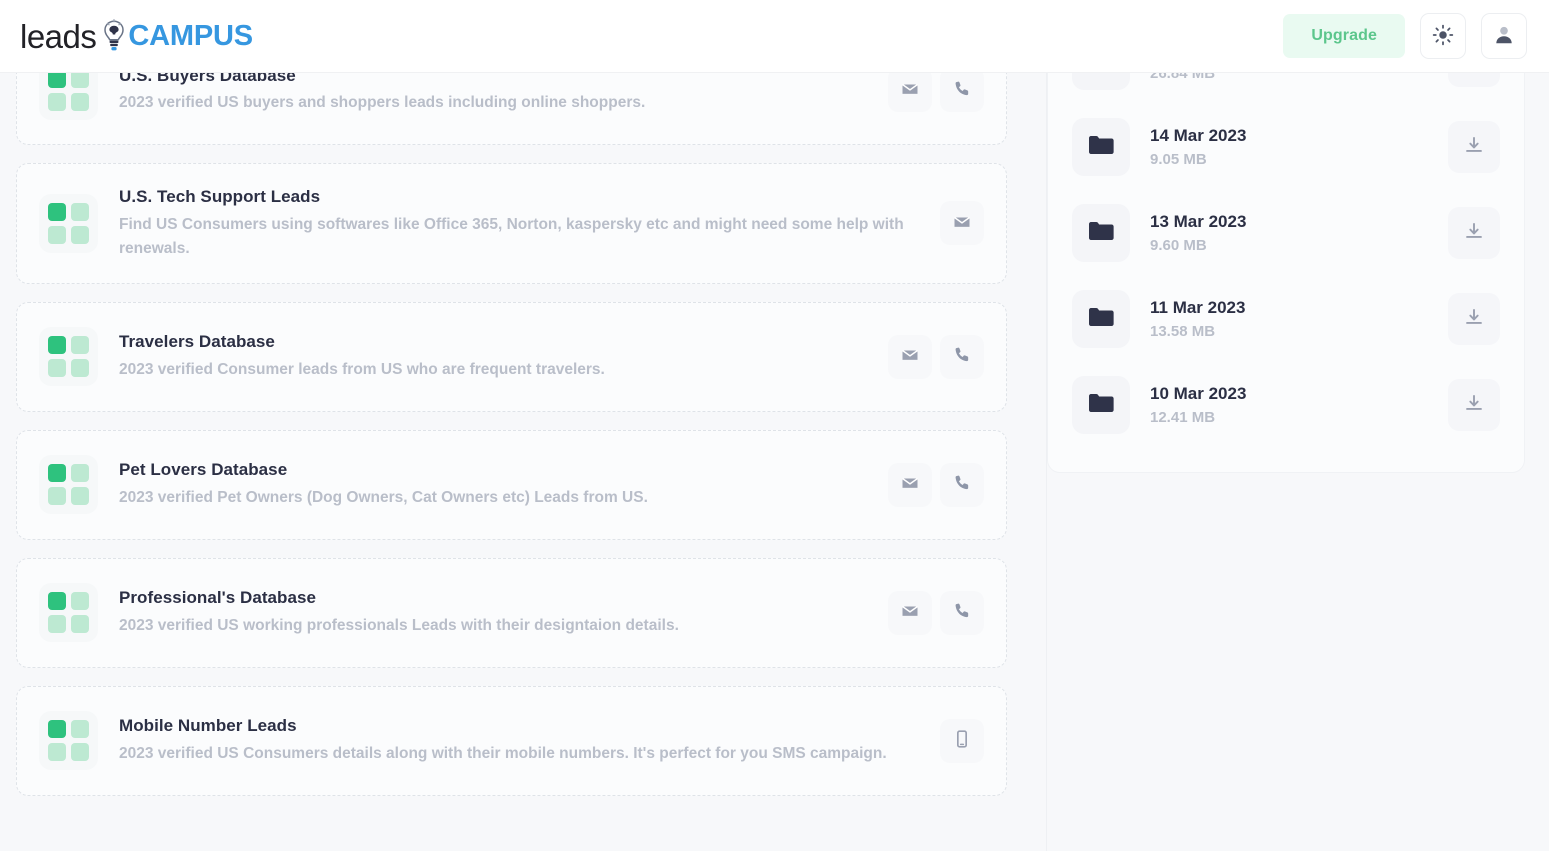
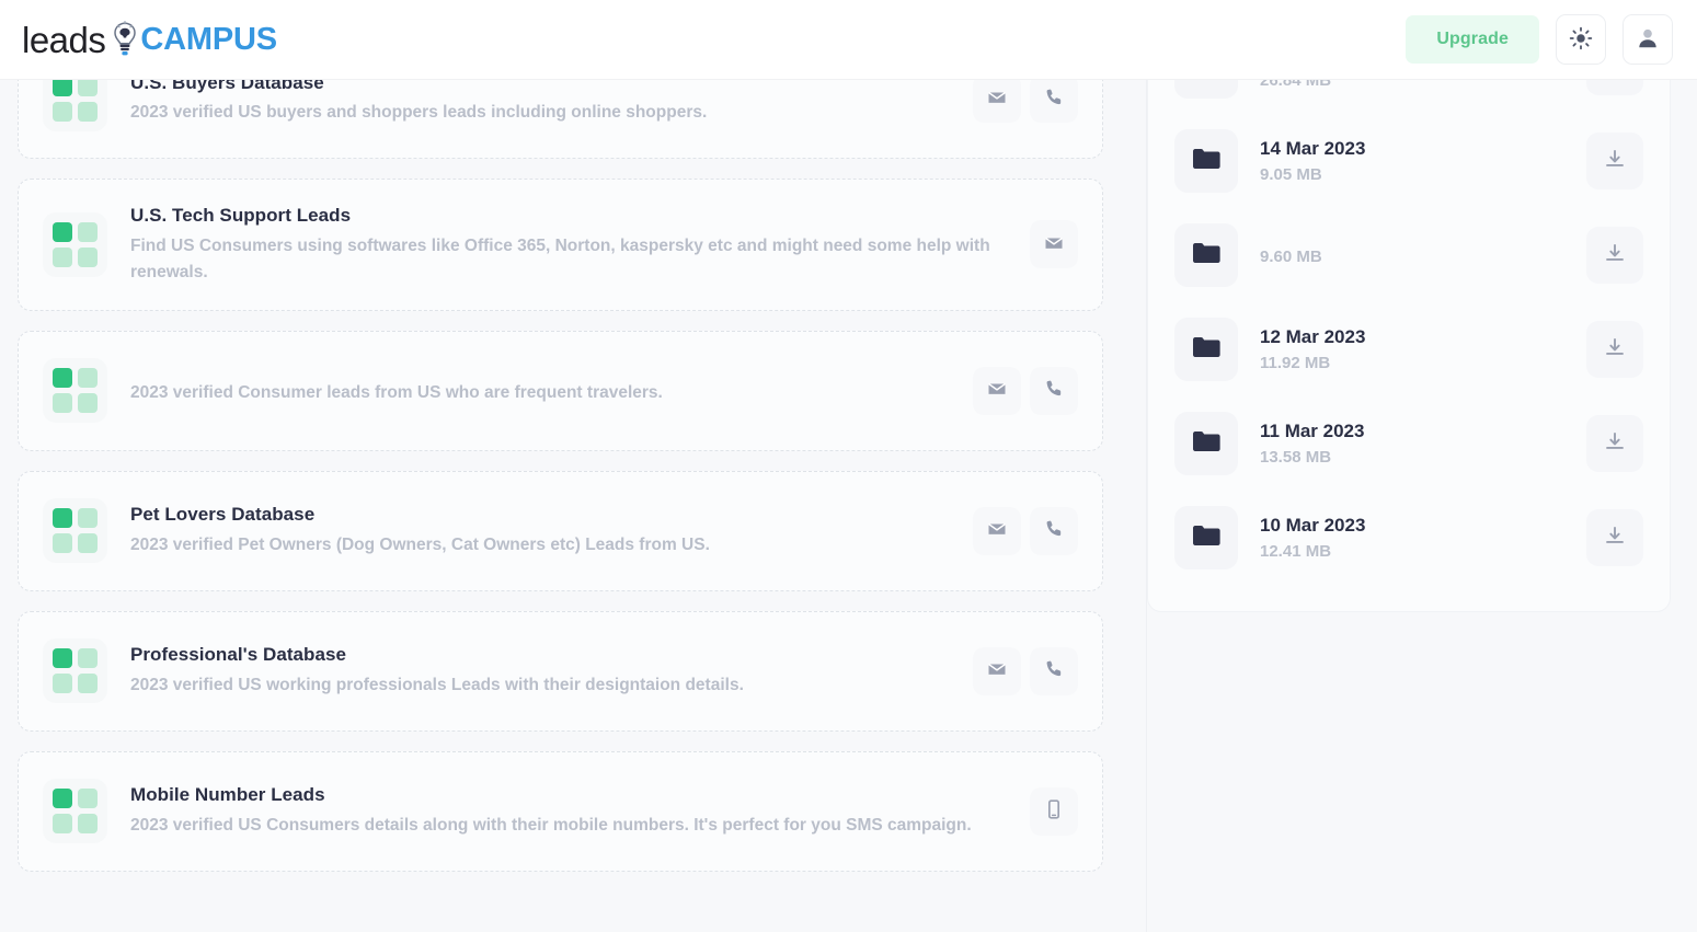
  leads
  CAMPUS
  Upgrade
  U.S. Buyers Database
  2023 verified US buyers and shoppers leads including online shoppers.
  U.S. Tech Support Leads
  Find US Consumers using softwares like Office 365, Norton, kaspersky etc and might need some help with renewals.
- Travelers Database
  2023 verified Consumer leads from US who are frequent travelers.
  Pet Lovers Database
  2023 verified Pet Owners (Dog Owners, Cat Owners etc) Leads from US.
  Professional's Database
  2023 verified US working professionals Leads with their designtaion details.
  Mobile Number Leads
  2023 verified US Consumers details along with their mobile numbers. It's perfect for you SMS campaign.
  26.84 MB
  14 Mar 2023
  9.05 MB
- 13 Mar 2023
  9.60 MB
+ 12 Mar 2023
+ 11.92 MB
  11 Mar 2023
  13.58 MB
  10 Mar 2023
  12.41 MB
